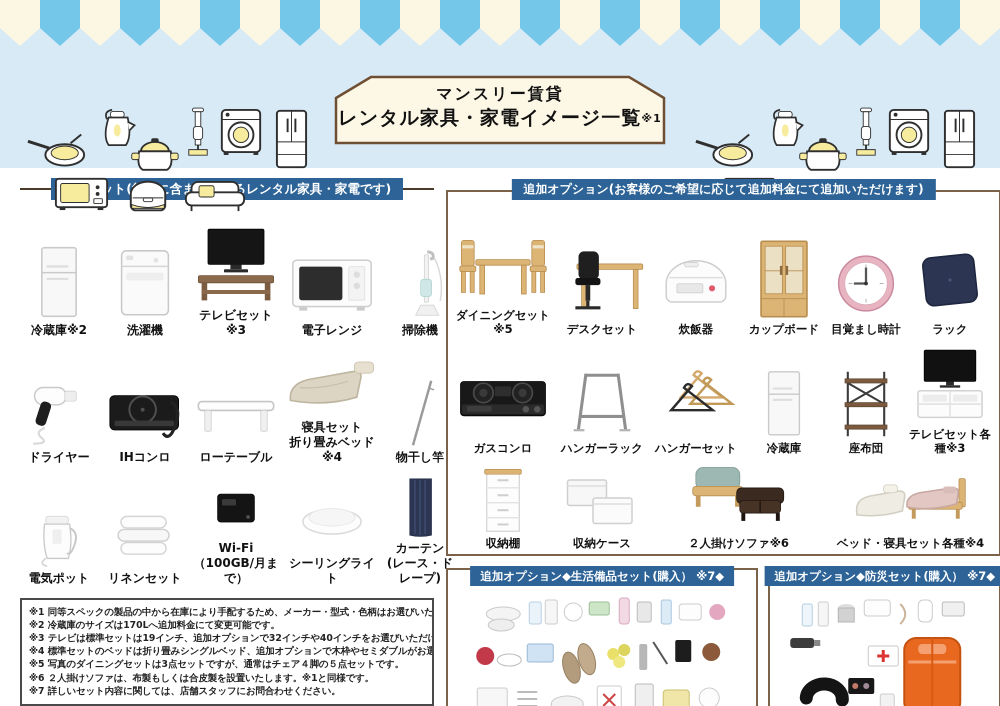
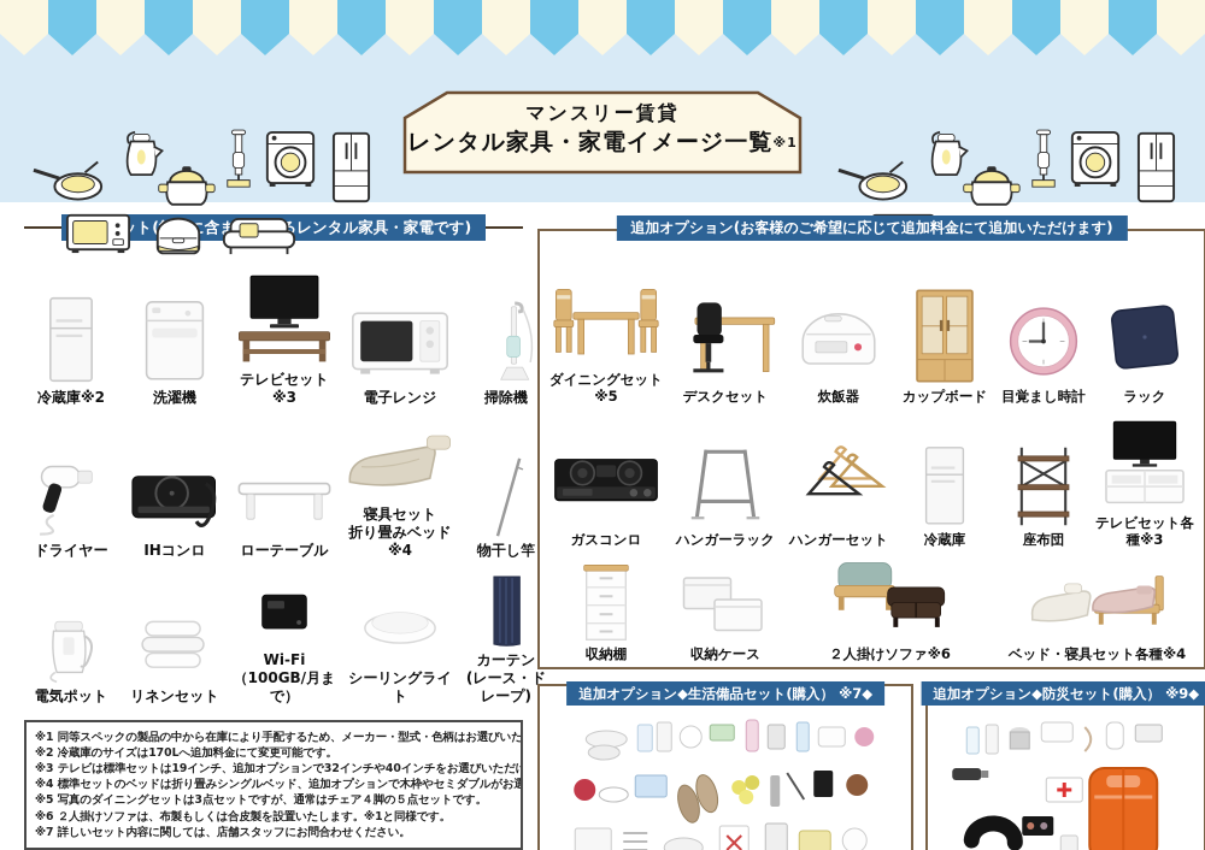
  マンスリー賃貸
  レンタル家具・家電イメージ一覧※1
  冷蔵庫※2
  洗濯機
  テレビセット※3
  電子レンジ
  掃除機
  ドライヤー
  IHコンロ
  ローテーブル
  寝具セット
  折り畳みベッド※4
  物干し竿
  電気ポット
  リネンセット
  Wi-Fi
  （100GB/月まで）
  シーリングライト
  カーテン
  (レース・ドレープ)
  ※1 同等スペックの製品の中から在庫により手配するため、メーカー・型式・色柄はお選びいた
  ※2 冷蔵庫のサイズは170Lへ追加料金にて変更可能です。
  ※3 テレビは標準セットは19インチ、追加オプションで32インチや40インチをお選びいただ
  ※4 標準セットのベッドは折り畳みシングルベッド、追加オプションで木枠やセミダブルがお選
  ※5 写真のダイニングセットは3点セットですが、通常はチェア４脚の５点セットです。
  ※6 ２人掛けソファは、布製もしくは合皮製を設置いたします。※1と同様です。
  ※7 詳しいセット内容に関しては、店舗スタッフにお問合わせください。
  追加オプション(お客様のご希望に応じて追加料金にて追加いただけます)
  ダイニングセット※5
  デスクセット
  炊飯器
  カップボード
  目覚まし時計
  ラック
  ガスコンロ
  ハンガーラック
  ハンガーセット
  冷蔵庫
  座布団
  テレビセット各種※3
  収納棚
  収納ケース
  ２人掛けソファ※6
  ベッド・寝具セット各種※4
  追加オプション◆生活備品セット(購入） ※7◆
- 追加オプション◆防災セット(購入） ※7◆
+ 追加オプション◆防災セット(購入） ※9◆
